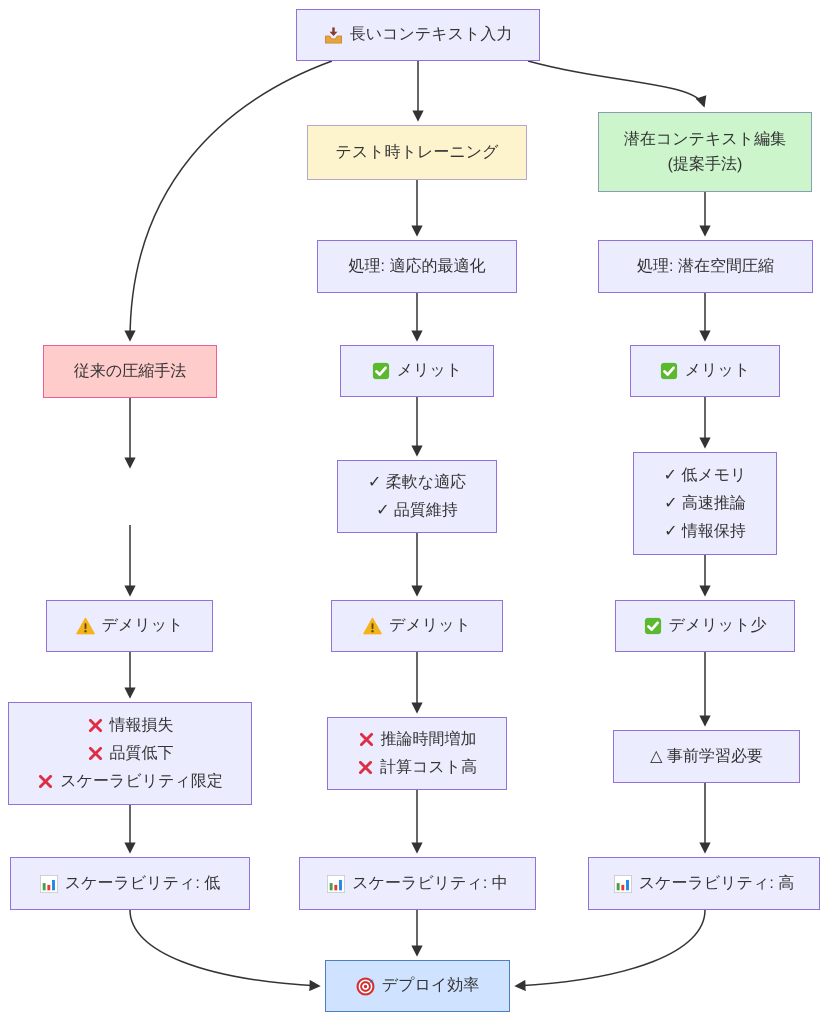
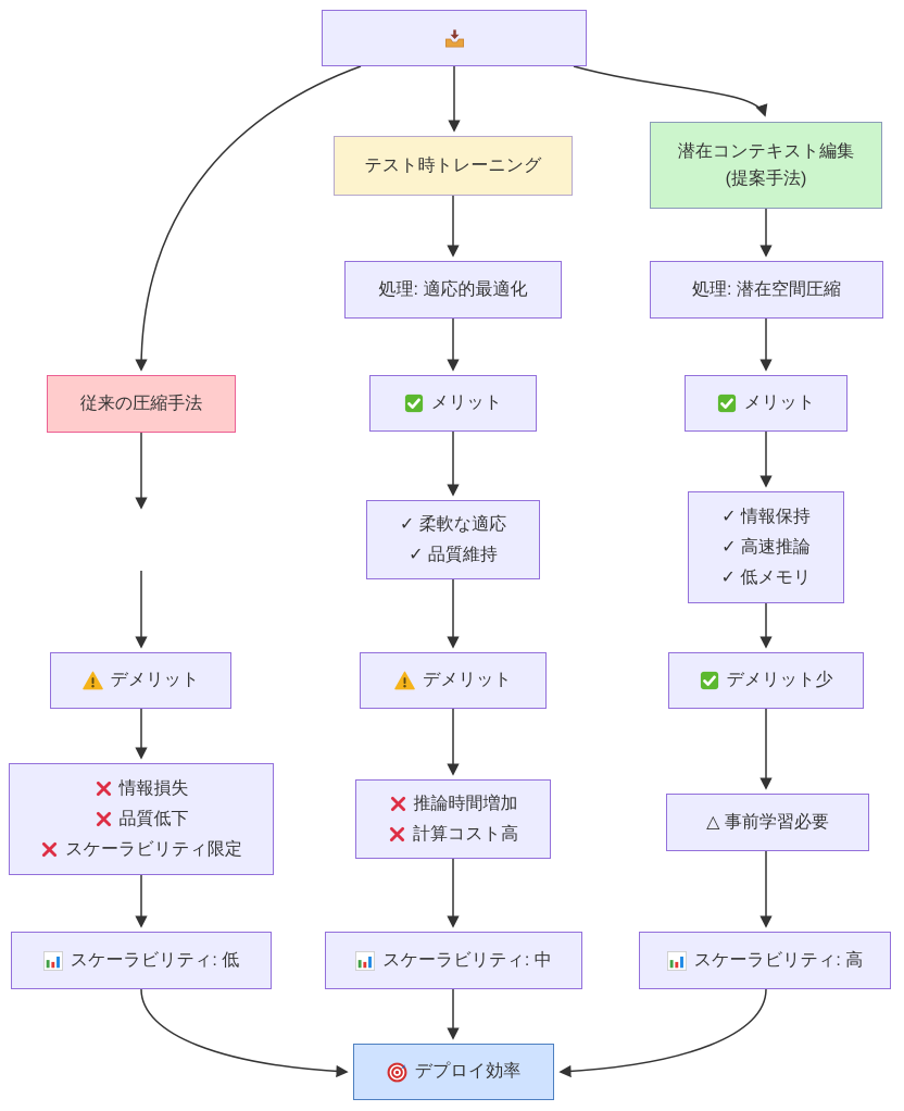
- 長いコンテキスト入力
  従来の圧縮手法
  テスト時トレーニング
  潜在コンテキスト編集
  (提案手法)
  処理: 適応的最適化
  処理: 潜在空間圧縮
  メリット
  メリット
  ✓ 柔軟な適応
  ✓ 品質維持
- ✓ 低メモリ
+ ✓ 情報保持
  ✓ 高速推論
- ✓ 情報保持
+ ✓ 低メモリ
  デメリット
  デメリット
  デメリット少
  情報損失
  品質低下
  スケーラビリティ限定
  推論時間増加
  計算コスト高
  △ 事前学習必要
  スケーラビリティ: 低
  スケーラビリティ: 中
  スケーラビリティ: 高
  デプロイ効率
